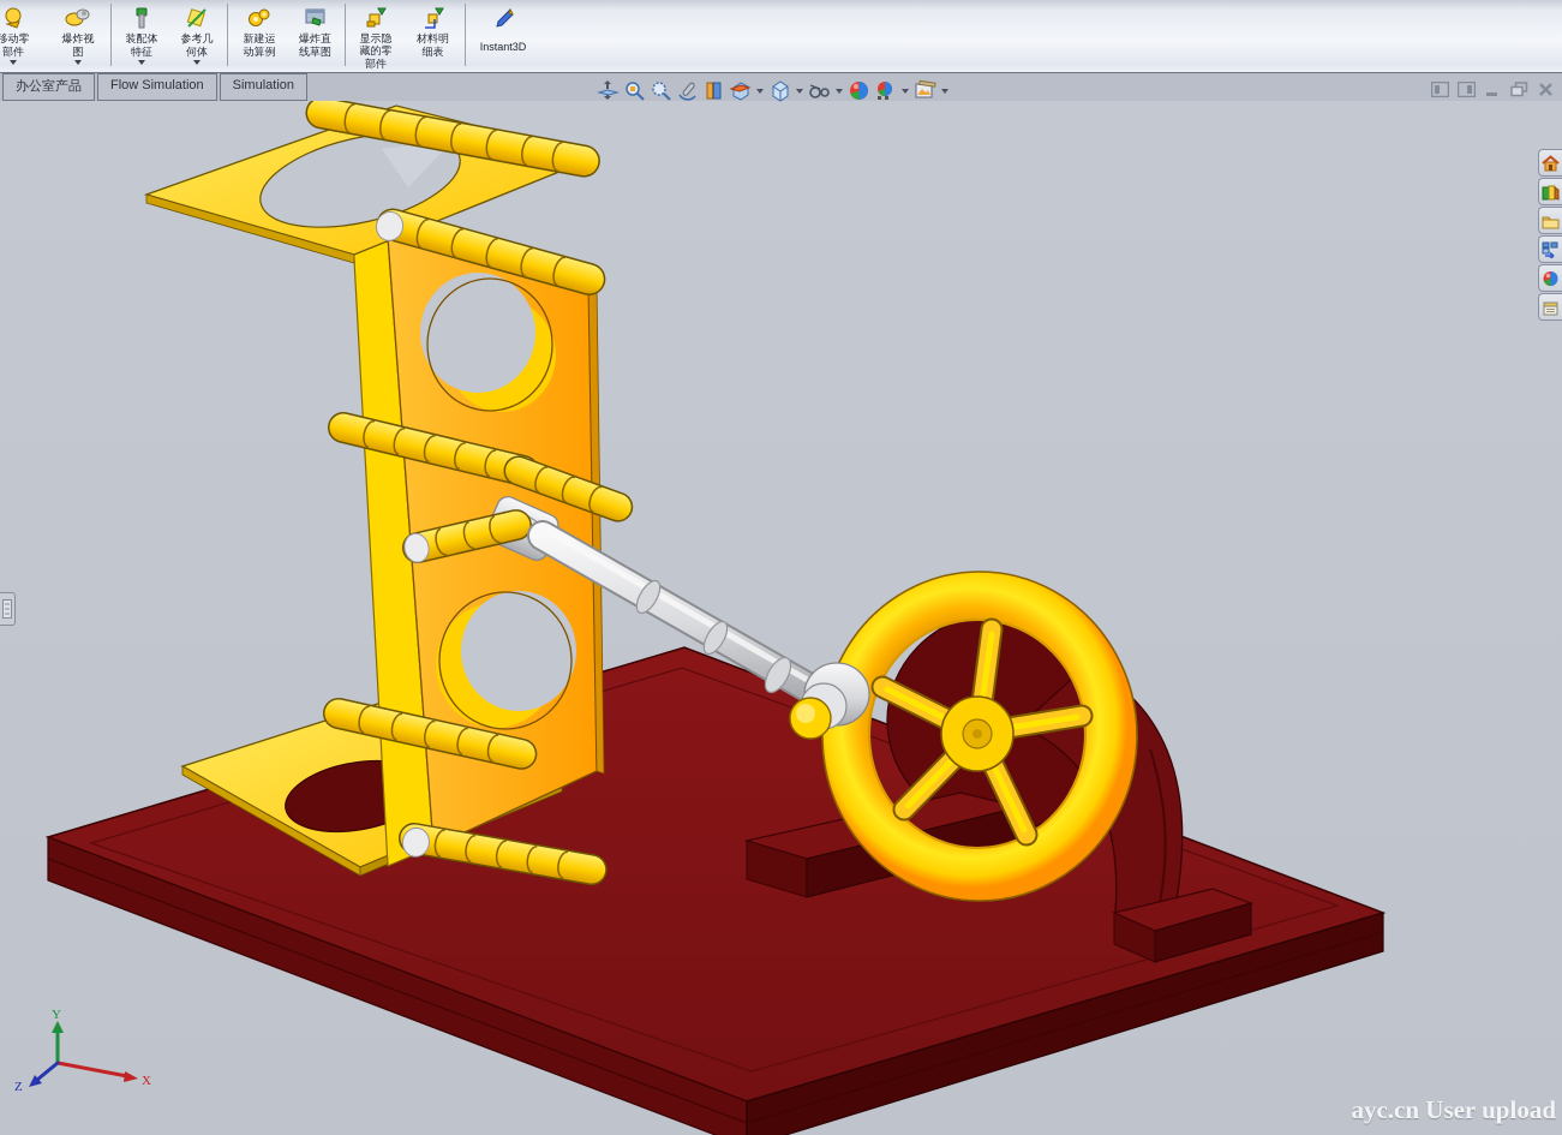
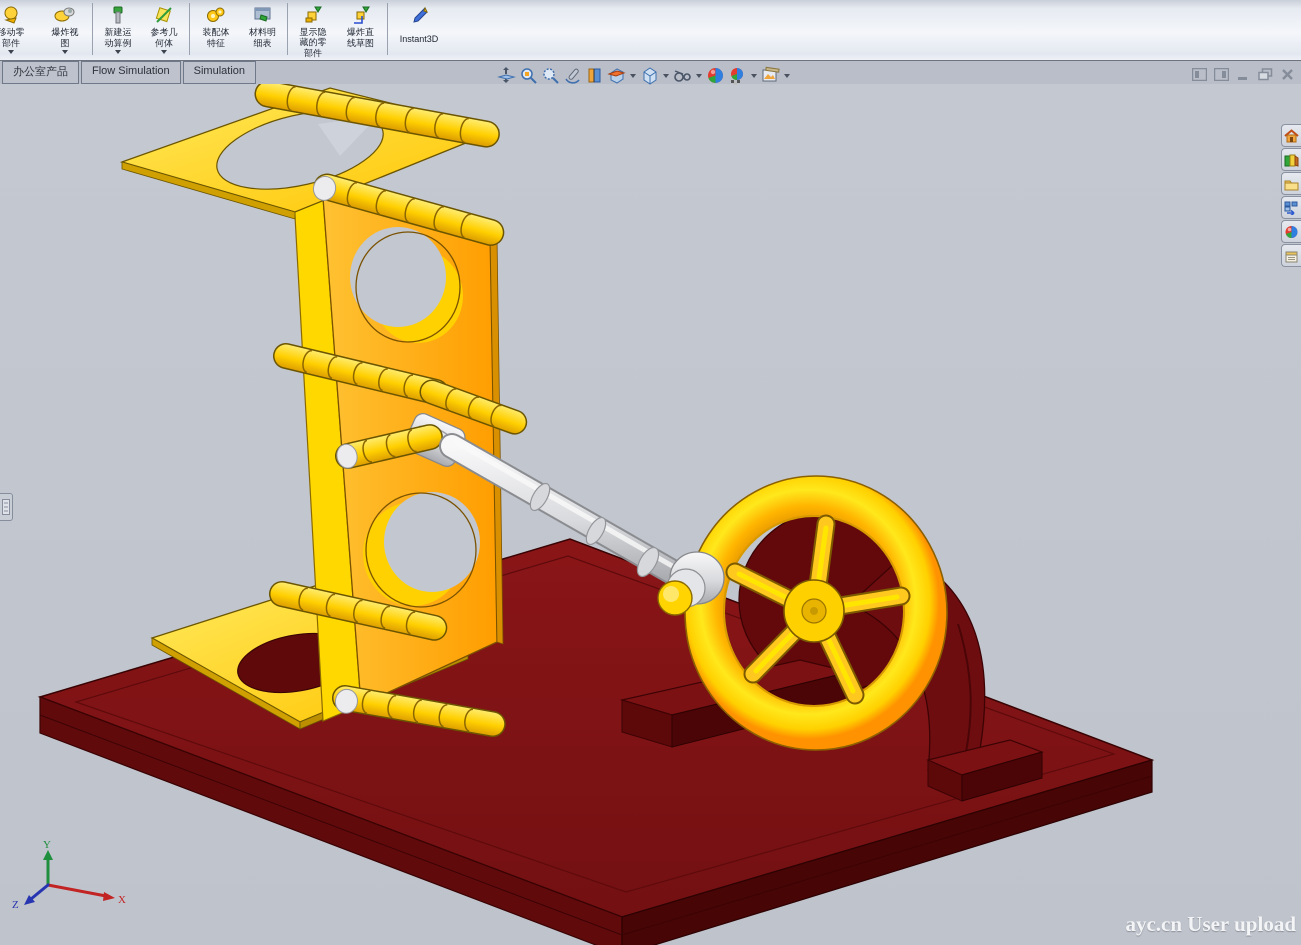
  移动零部件
  爆炸视图
- 装配体特征
+ 新建运动算例
  参考几何体
- 新建运动算例
+ 装配体特征
- 爆炸直线草图
+ 材料明细表
  显示隐藏的零部件
- 材料明细表
+ 爆炸直线草图
  Instant3D
  办公室产品
  Flow Simulation
  Simulation
  Y
  X
  Z
  ayc.cn User upload
